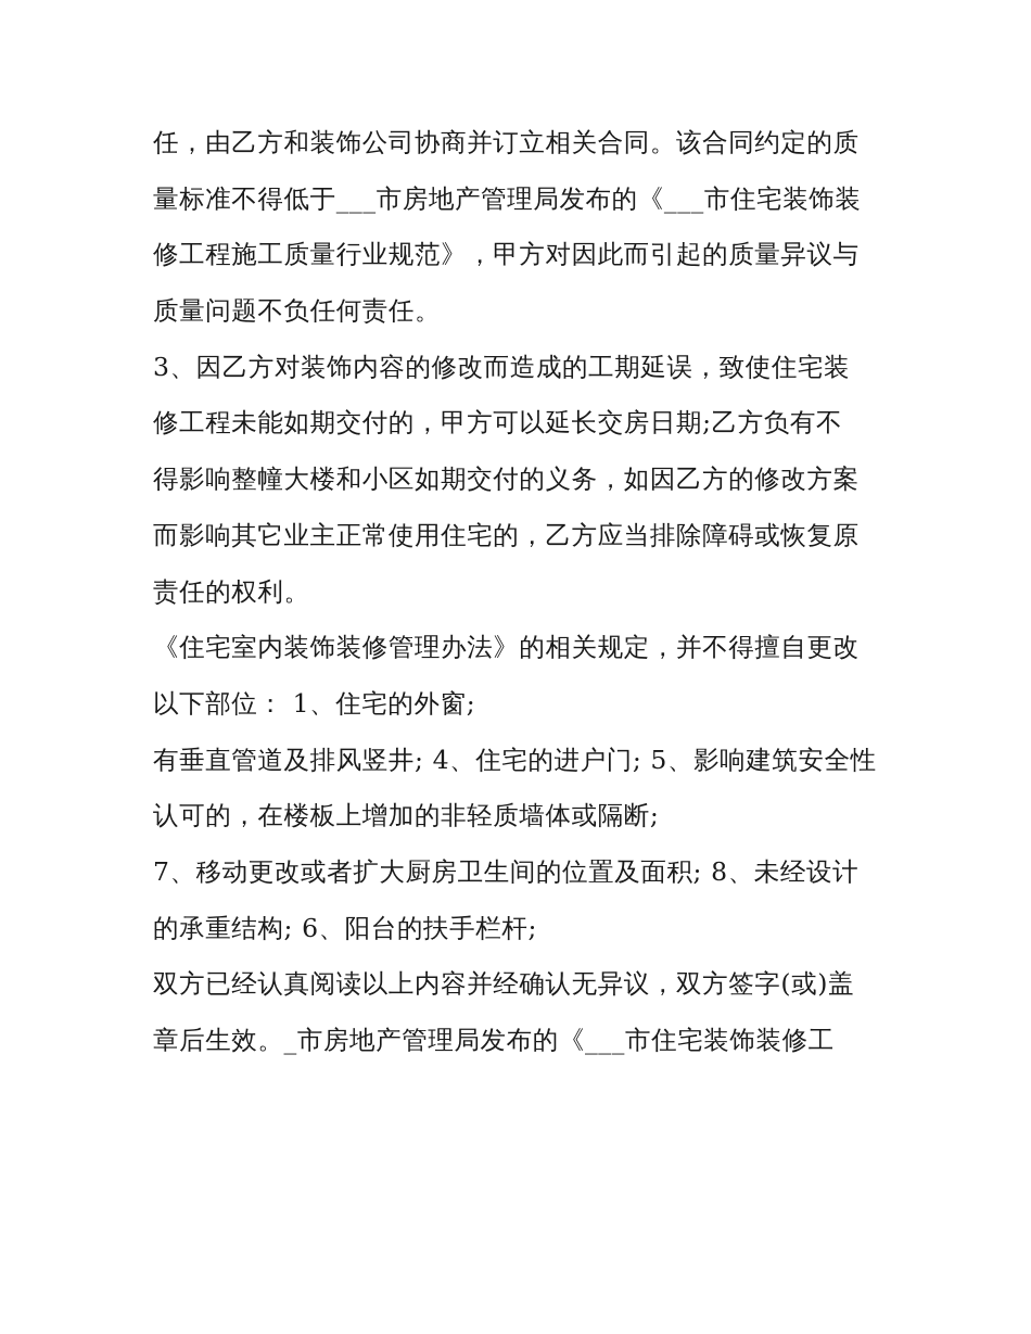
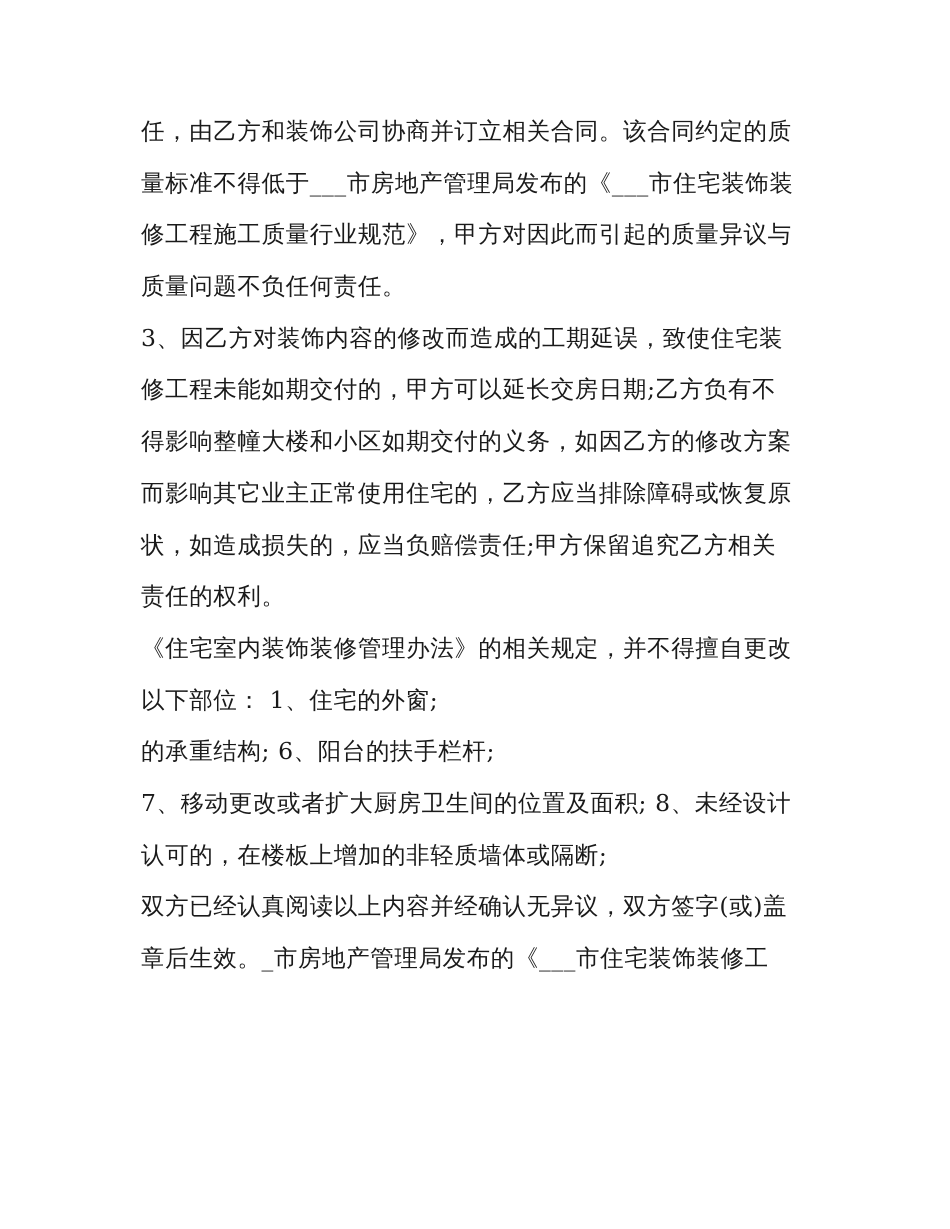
  任，由乙方和装饰公司协商并订立相关合同。该合同约定的质
  量标准不得低于___市房地产管理局发布的《___市住宅装饰装
  修工程施工质量行业规范》，甲方对因此而引起的质量异议与
  质量问题不负任何责任。
  3、因乙方对装饰内容的修改而造成的工期延误，致使住宅装
  修工程未能如期交付的，甲方可以延长交房日期;乙方负有不
  得影响整幢大楼和小区如期交付的义务，如因乙方的修改方案
  而影响其它业主正常使用住宅的，乙方应当排除障碍或恢复原
+ 状，如造成损失的，应当负赔偿责任;甲方保留追究乙方相关
  责任的权利。
  《住宅室内装饰装修管理办法》的相关规定，并不得擅自更改
  以下部位： 1、住宅的外窗;
- 有垂直管道及排风竖井; 4、住宅的进户门; 5、影响建筑安全性
- 认可的，在楼板上增加的非轻质墙体或隔断;
+ 的承重结构; 6、阳台的扶手栏杆;
  7、移动更改或者扩大厨房卫生间的位置及面积; 8、未经设计
- 的承重结构; 6、阳台的扶手栏杆;
+ 认可的，在楼板上增加的非轻质墙体或隔断;
  双方已经认真阅读以上内容并经确认无异议，双方签字(或)盖
  章后生效。_市房地产管理局发布的《___市住宅装饰装修工
